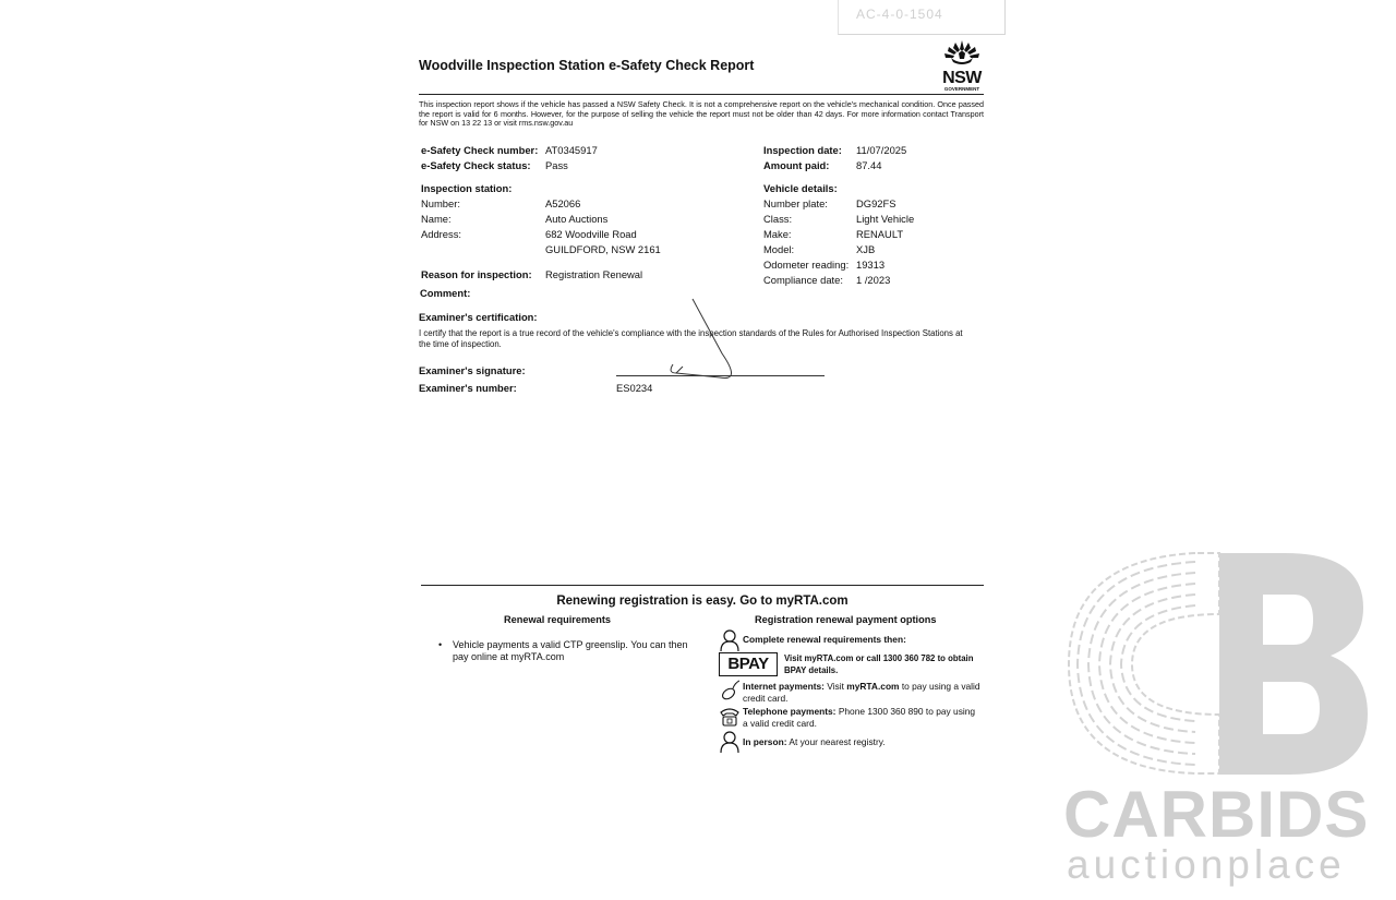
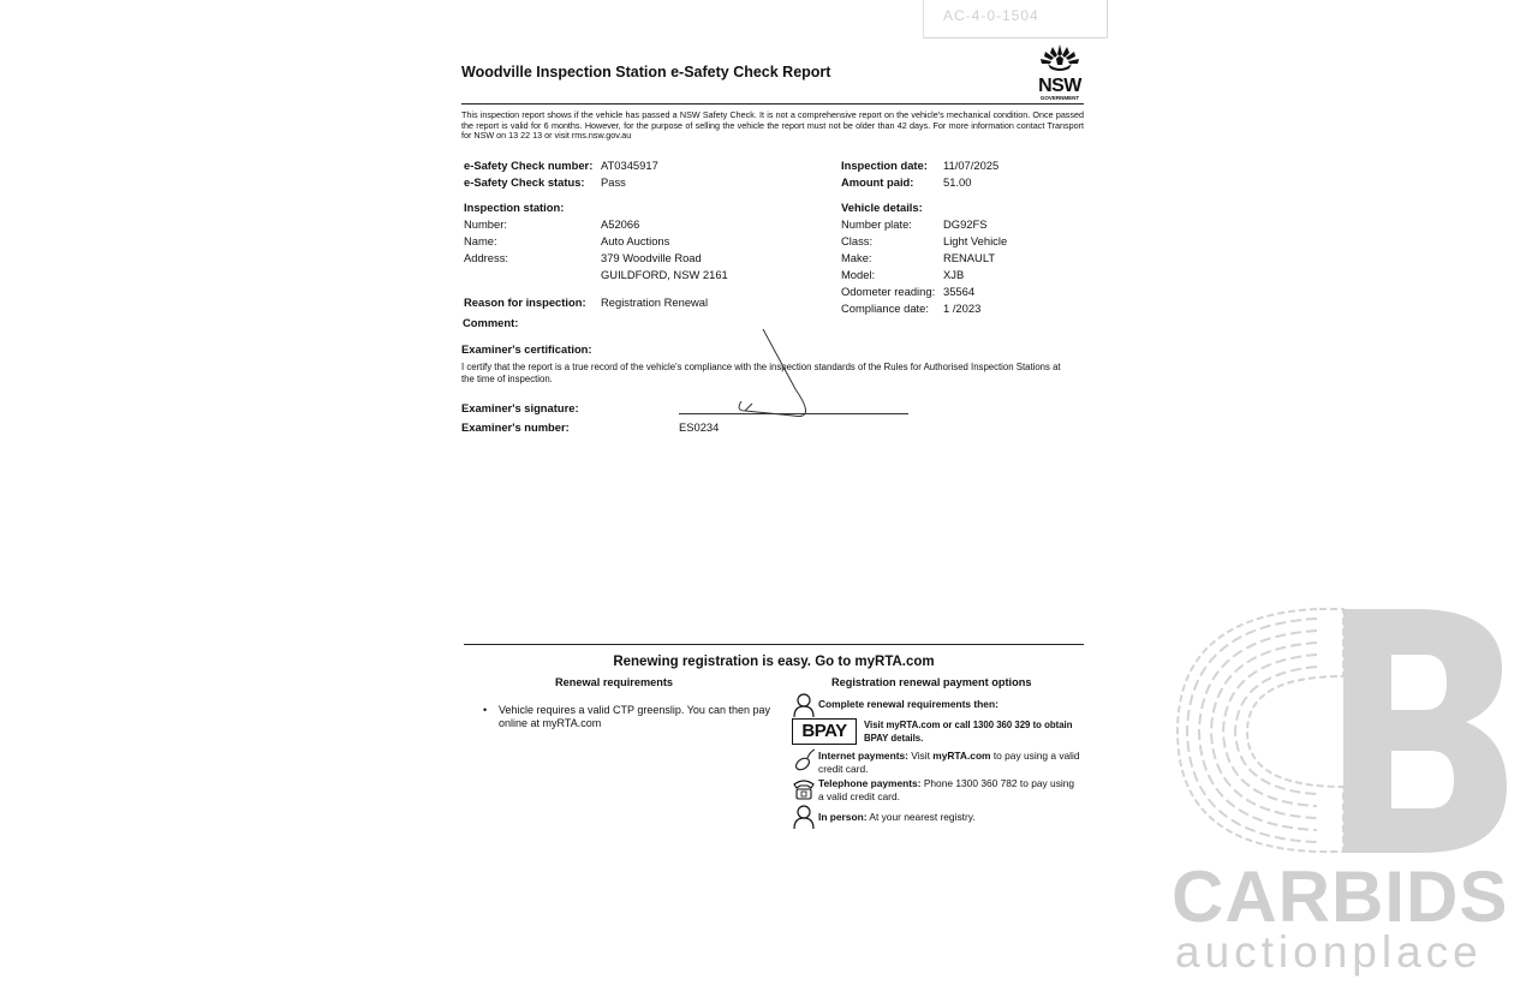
  AC-4-0-1504
  Woodville Inspection Station e-Safety Check Report
  NSW
  This inspection report shows if the vehicle has passed a NSW Safety Check. It is not a comprehensive report on the vehicle's mechanical condition. Once passed the report is valid for 6 months. However, for the purpose of selling the vehicle the report must not be older than 42 days. For more information contact Transport for NSW on 13 22 13 or visit rms.nsw.gov.au
  e-Safety Check number:
  AT0345917
  e-Safety Check status:
  Pass
  Inspection date:
  11/07/2025
  Amount paid:
- 87.44
+ 51.00
  Inspection station:
  Number:
  A52066
  Name:
  Auto Auctions
  Address:
- 682 Woodville Road
+ 379 Woodville Road
  GUILDFORD, NSW 2161
  Vehicle details:
  Number plate:
  DG92FS
  Class:
  Light Vehicle
  Make:
  RENAULT
  Model:
  XJB
  Odometer reading:
- 19313
+ 35564
  Compliance date:
  1 /2023
  Reason for inspection:
  Registration Renewal
  Comment:
  Examiner's certification:
  I certify that the report is a true record of the vehicle's compliance with the insection standards of the Rules for Authorised Inspection Stations at the time of inspection.
  Examiner's signature:
  Examiner's number:
  ES0234
  Renewing registration is easy. Go to myRTA.com
  Renewal requirements
  Registration renewal payment options
  •
- Vehicle payments a valid CTP greenslip. You can then pay online at myRTA.com
+ Vehicle requires a valid CTP greenslip. You can then pay online at myRTA.com
  Complete renewal requirements then:
  BPAY
- Visit myRTA.com or call 1300 360 782 to obtain BPAY details.
+ Visit myRTA.com or call 1300 360 329 to obtain BPAY details.
  Internet payments: Visit myRTA.com to pay using a valid credit card.
- Telephone payments: Phone 1300 360 890 to pay using a valid credit card.
+ Telephone payments: Phone 1300 360 782 to pay using a valid credit card.
  In person: At your nearest registry.
  CARBIDS
  auctionplace
